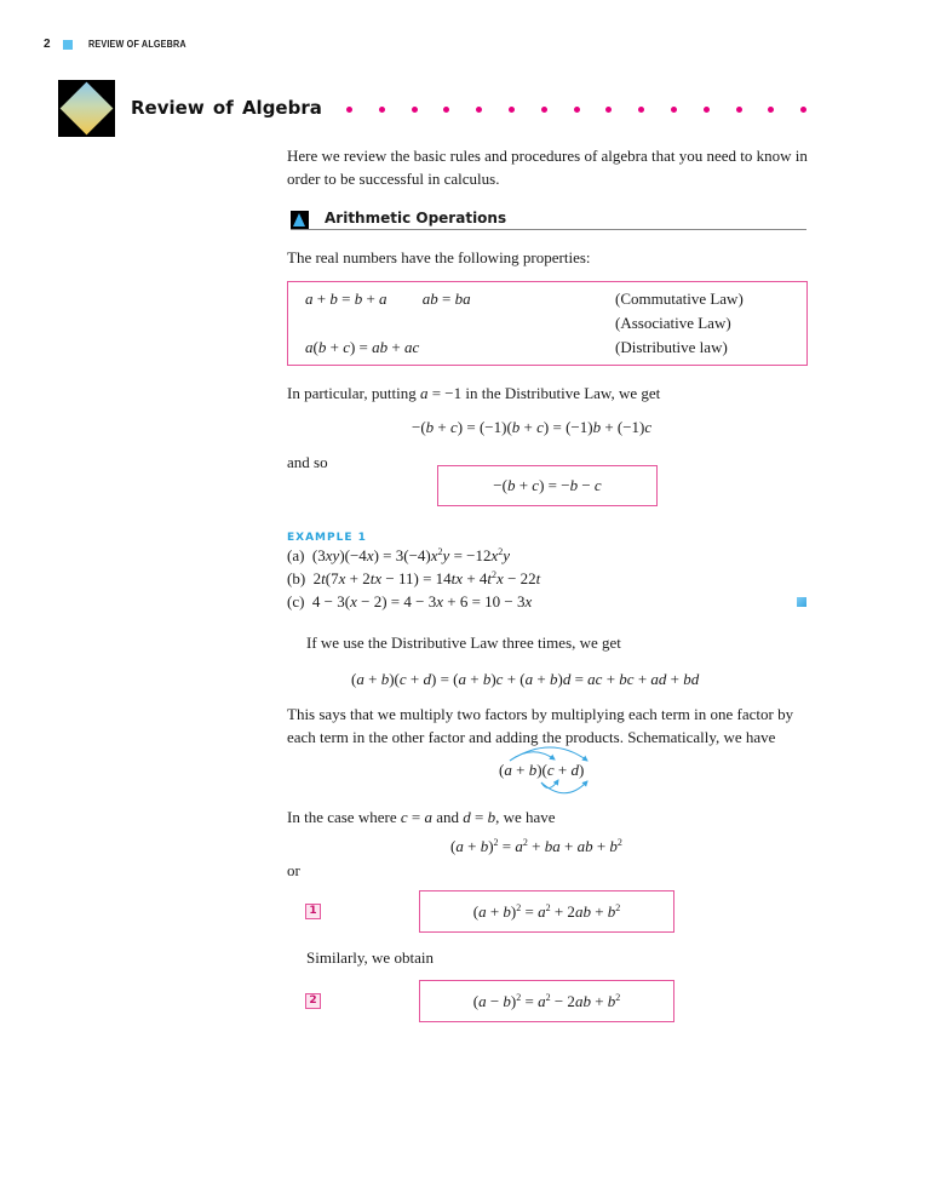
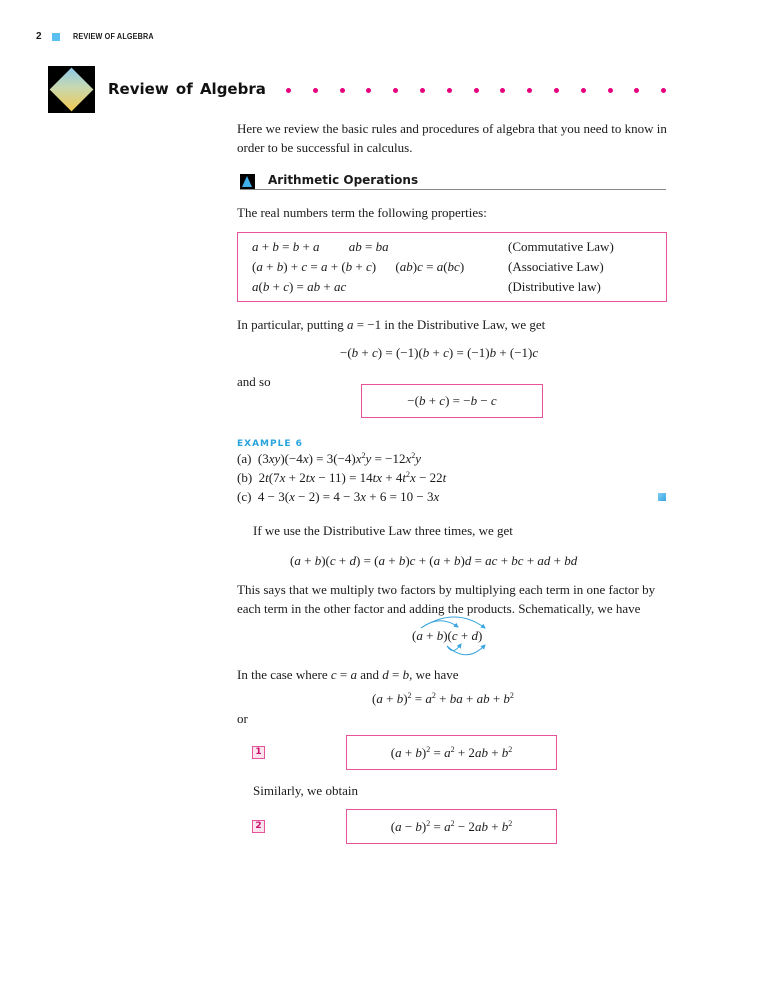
  2
  REVIEW OF ALGEBRA
  Review of Algebra
  Here we review the basic rules and procedures of algebra that you need to know in order to be successful in calculus.
  Arithmetic Operations
- The real numbers have the following properties:
+ The real numbers term the following properties:
  a + b = b + a ab = ba
  (Commutative Law)
+ (a + b) + c = a + (b + c) (ab)c = a(bc)
  (Associative Law)
  a(b + c) = ab + ac
  (Distributive law)
  In particular, putting a = −1 in the Distributive Law, we get
  −(b + c) = (−1)(b + c) = (−1)b + (−1)c
  and so
  −(b + c) = −b − c
- EXAMPLE 1
+ EXAMPLE 6
  (a) (3xy)(−4x) = 3(−4)x2y = −12x2y
  (b) 2t(7x + 2tx − 11) = 14tx + 4t2x − 22t
  (c) 4 − 3(x − 2) = 4 − 3x + 6 = 10 − 3x
  If we use the Distributive Law three times, we get
  (a + b)(c + d) = (a + b)c + (a + b)d = ac + bc + ad + bd
  This says that we multiply two factors by multiplying each term in one factor by each term in the other factor and adding the products. Schematically, we have
  (a + b)(c + d)
  In the case where c = a and d = b, we have
  (a + b)2 = a2 + ba + ab + b2
  or
  1
  (a + b)2 = a2 + 2ab + b2
  Similarly, we obtain
  2
  (a − b)2 = a2 − 2ab + b2
